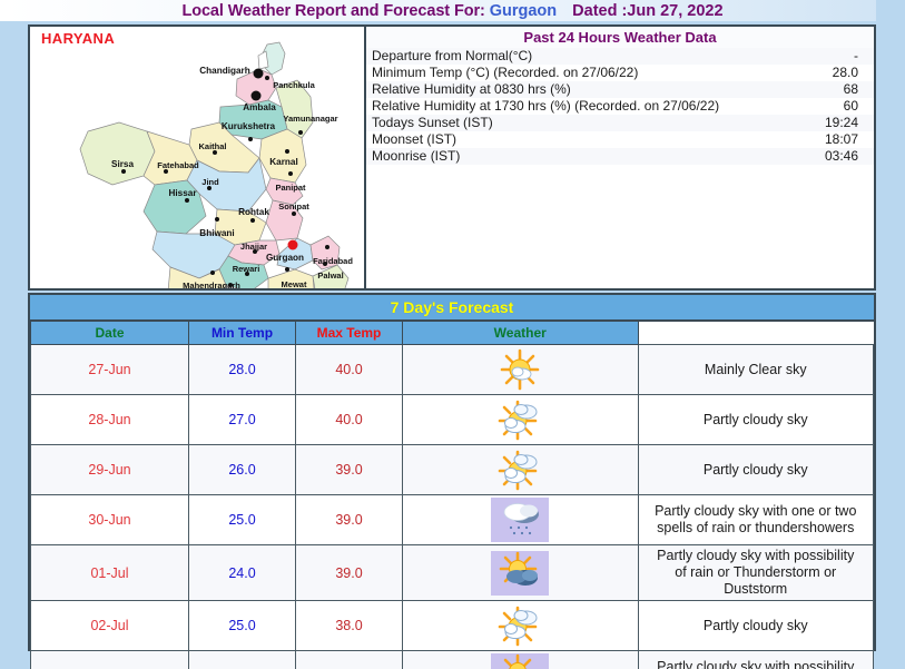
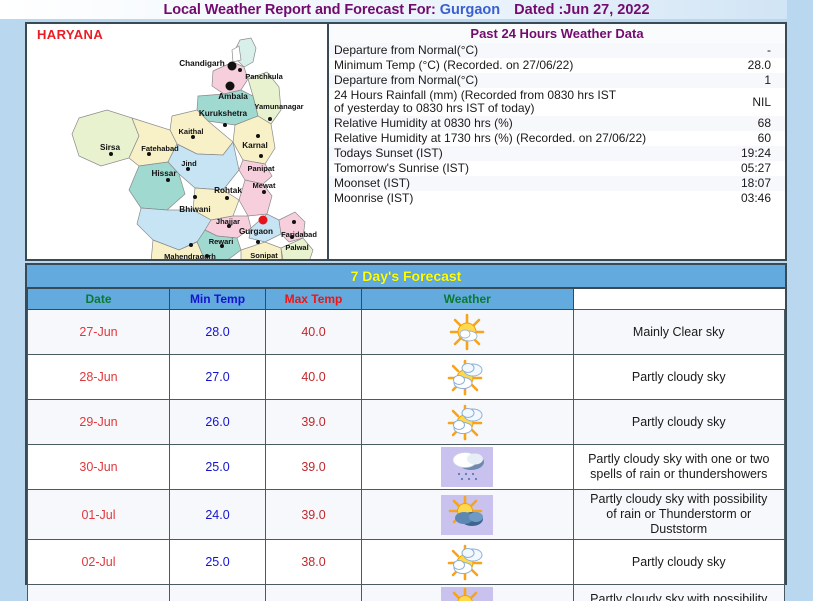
  Local Weather Report and Forecast For: Gurgaon Dated :Jun 27, 2022
  HARYANA
  Chandigarh
  Panchkula
  Ambala
  Yamunanagar
  Kurukshetra
  Kaithal
  Karnal
  Sirsa
  Fatehabad
  Jind
  Panipat
  Hissar
- Sonipat
+ Mewat
  Rohtak
  Bhiwani
  Jhajjar
  Gurgaon
  Faidabad
  Rewari
  Palwal
  Mahendragrh
- Mewat
+ Sonipat
  Past 24 Hours Weather Data
  Departure from Normal(°C)	-
  Minimum Temp (°C) (Recorded. on 27/06/22)	28.0
+ Departure from Normal(°C)	1
+ 24 Hours Rainfall (mm) (Recorded from 0830 hrs IST of yesterday to 0830 hrs IST of today)	NIL
  Relative Humidity at 0830 hrs (%)	68
  Relative Humidity at 1730 hrs (%) (Recorded. on 27/06/22)	60
  Todays Sunset (IST)	19:24
+ Tomorrow's Sunrise (IST)	05:27
  Moonset (IST)	18:07
  Moonrise (IST)	03:46
  7 Day's Forecast
  Date	Min Temp	Max Temp	Weather
  27-Jun	28.0	40.0		Mainly Clear sky
  28-Jun	27.0	40.0		Partly cloudy sky
  29-Jun	26.0	39.0		Partly cloudy sky
  30-Jun	25.0	39.0		Partly cloudy sky with one or two spells of rain or thundershowers
  01-Jul	24.0	39.0		Partly cloudy sky with possibility of rain or Thunderstorm or Duststorm
  02-Jul	25.0	38.0		Partly cloudy sky
